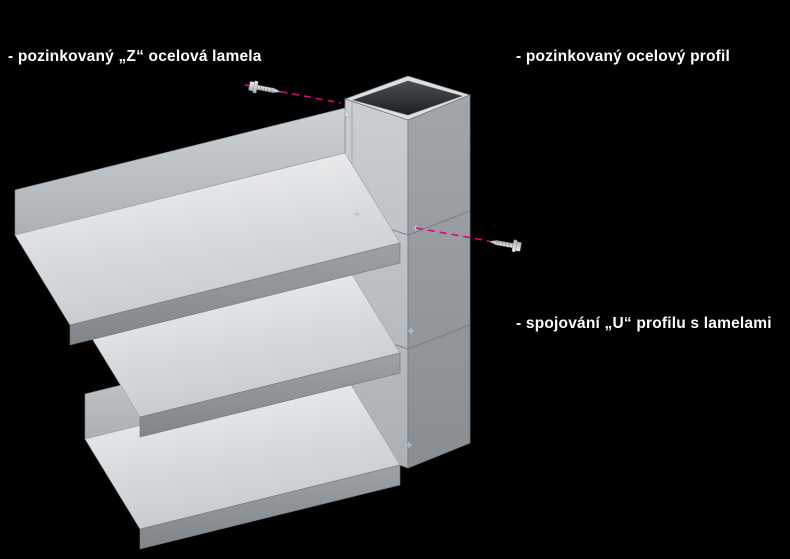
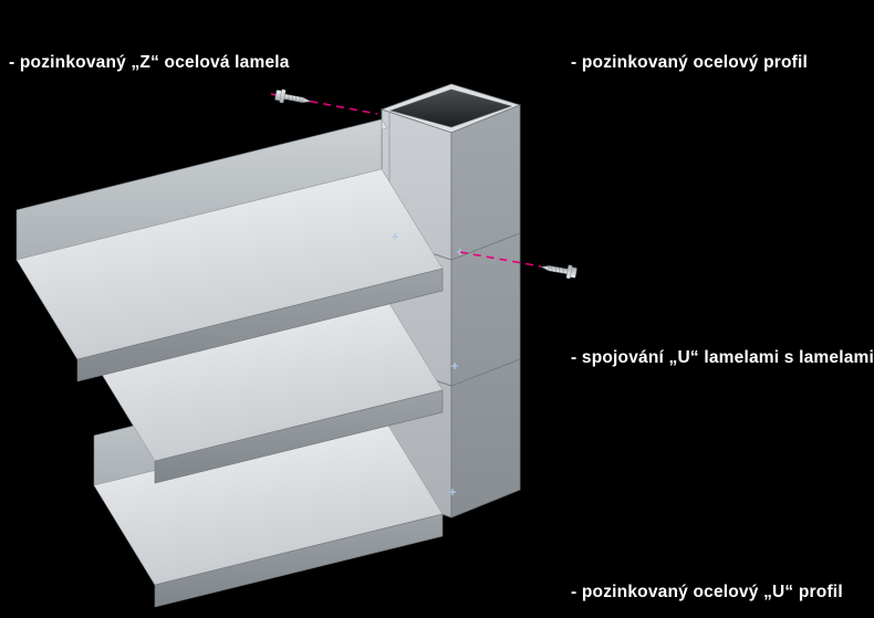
  - pozinkovaný „Z“ ocelová lamela
  - pozinkovaný ocelový profil
- - spojování „U“ profilu s lamelami
+ - spojování „U“ lamelami s lamelami
+ - pozinkovaný ocelový „U“ profil
